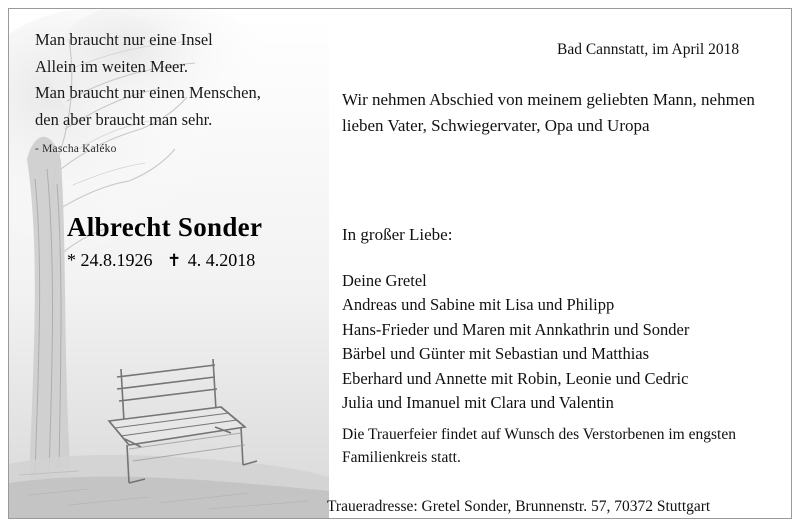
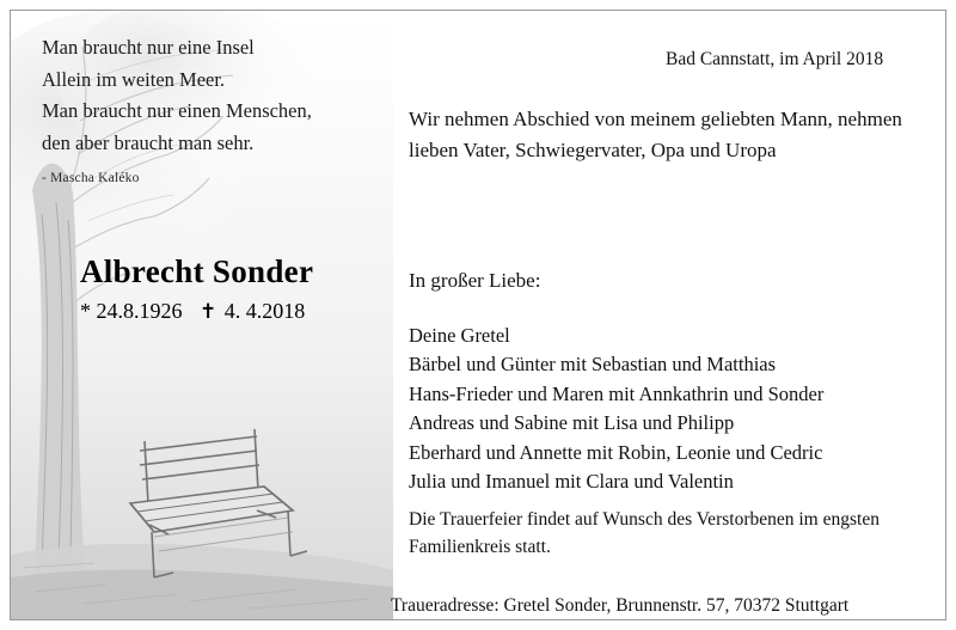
  Man braucht nur eine Insel
  Allein im weiten Meer.
  Man braucht nur einen Menschen,
  den aber braucht man sehr.
  - Mascha Kaléko
  Albrecht Sonder
  * 24.8.1926 ✝ 4. 4.2018
  Bad Cannstatt, im April 2018
  Wir nehmen Abschied von meinem geliebten Mann, nehmen lieben Vater, Schwiegervater, Opa und Uropa
  In großer Liebe:
  Deine Gretel
- Andreas und Sabine mit Lisa und Philipp
+ Bärbel und Günter mit Sebastian und Matthias
  Hans-Frieder und Maren mit Annkathrin und Sonder
- Bärbel und Günter mit Sebastian und Matthias
+ Andreas und Sabine mit Lisa und Philipp
  Eberhard und Annette mit Robin, Leonie und Cedric
  Julia und Imanuel mit Clara und Valentin
  Die Trauerfeier findet auf Wunsch des Verstorbenen im engsten Familienkreis statt.
  Traueradresse: Gretel Sonder, Brunnenstr. 57, 70372 Stuttgart
